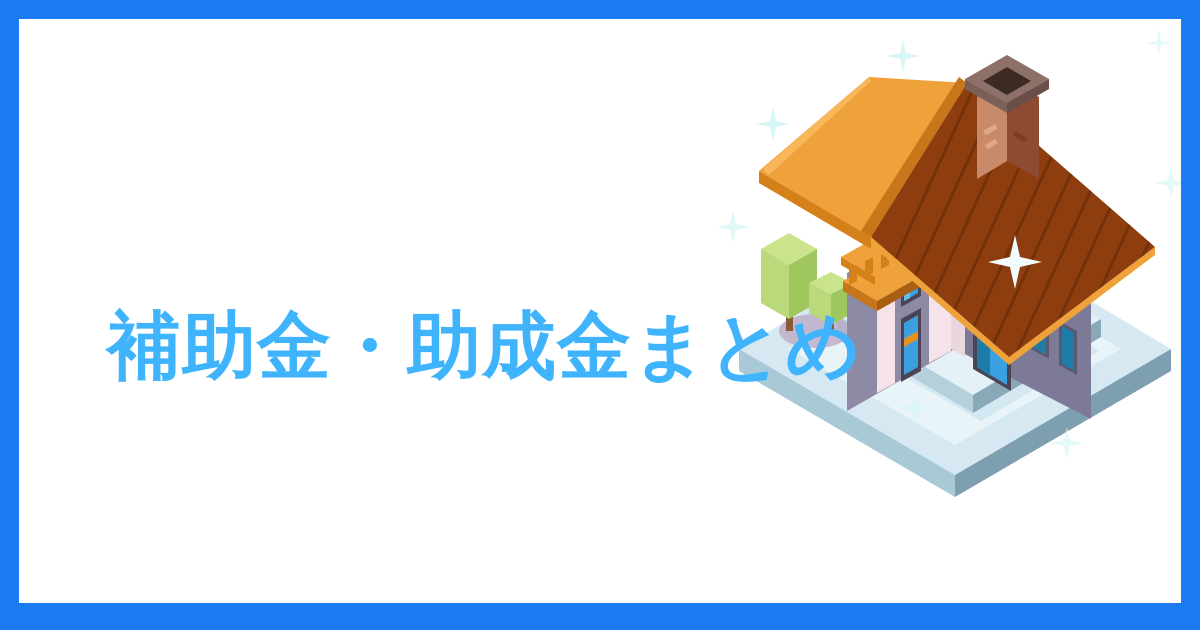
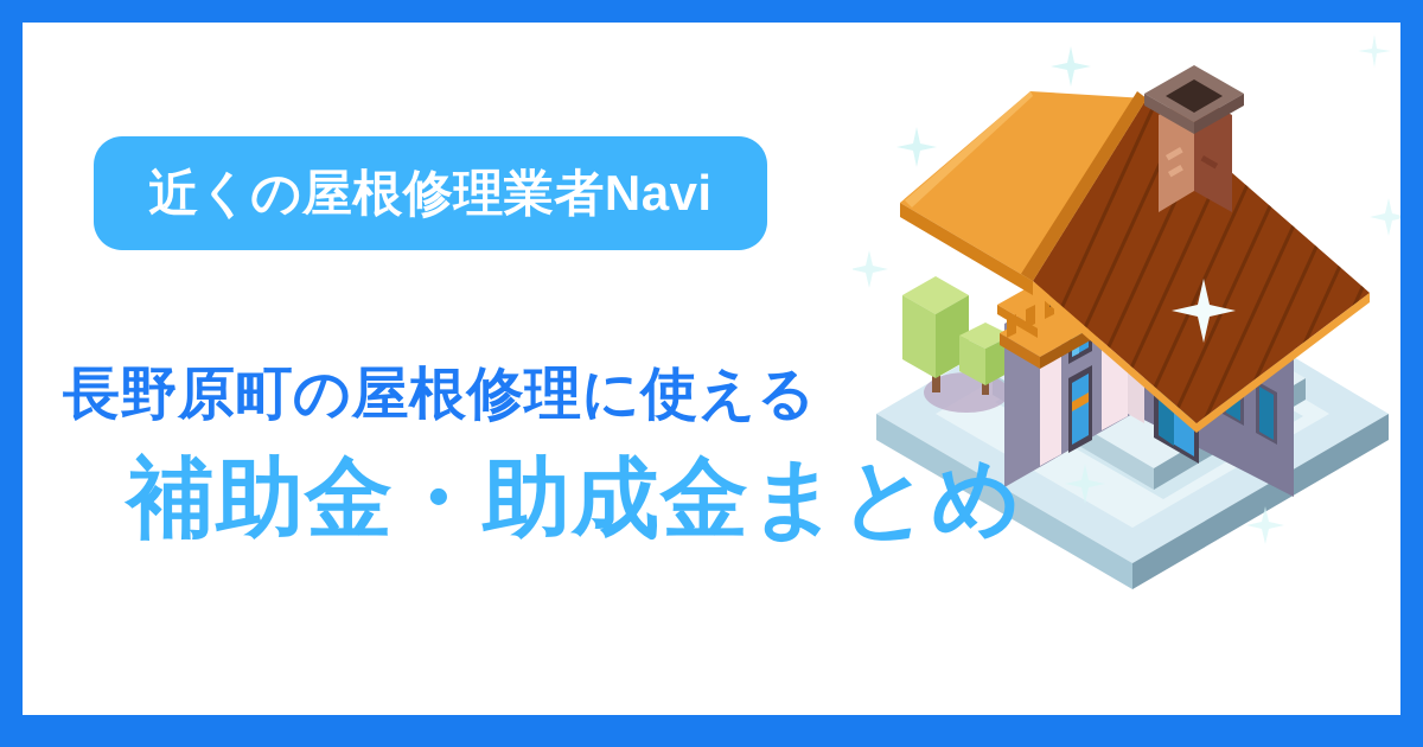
+ 近くの屋根修理業者Navi
+ 長野原町の屋根修理に使える
  補助金・助成金まとめ
